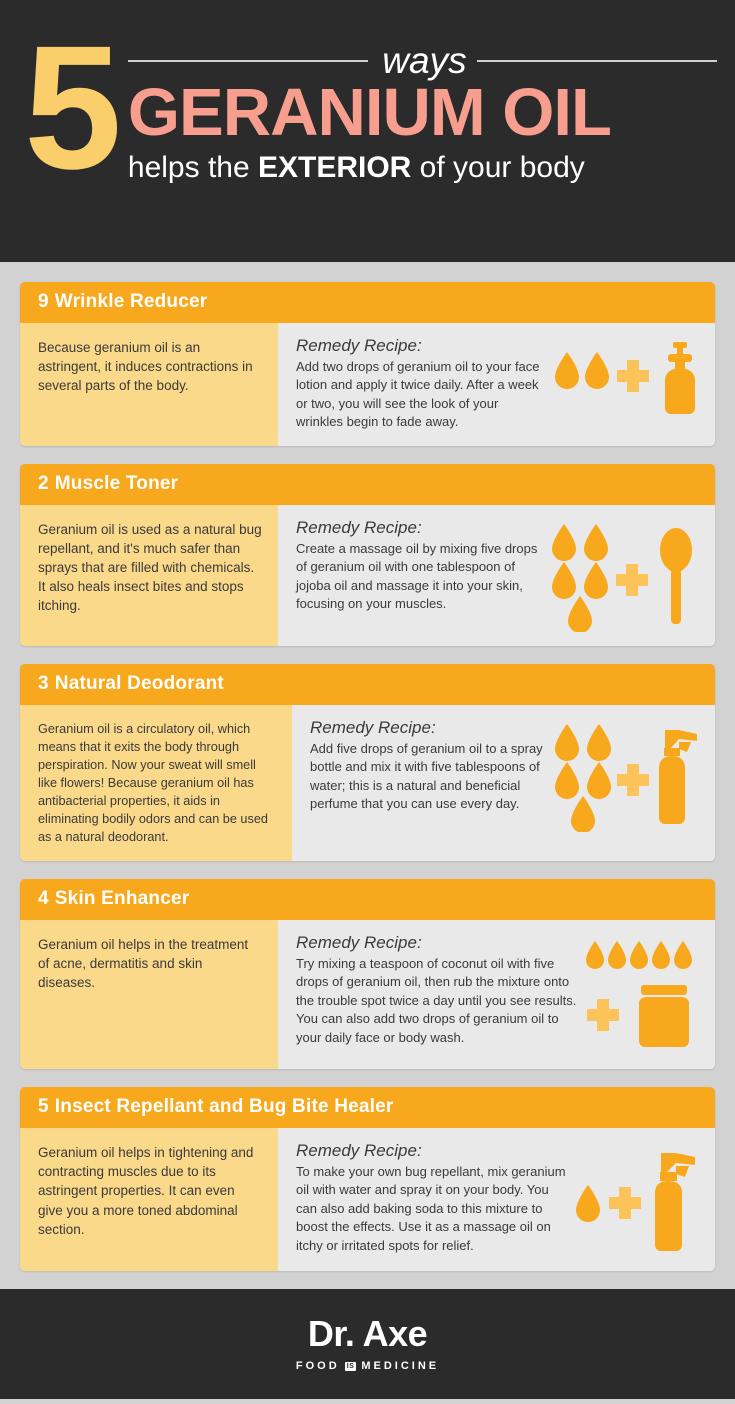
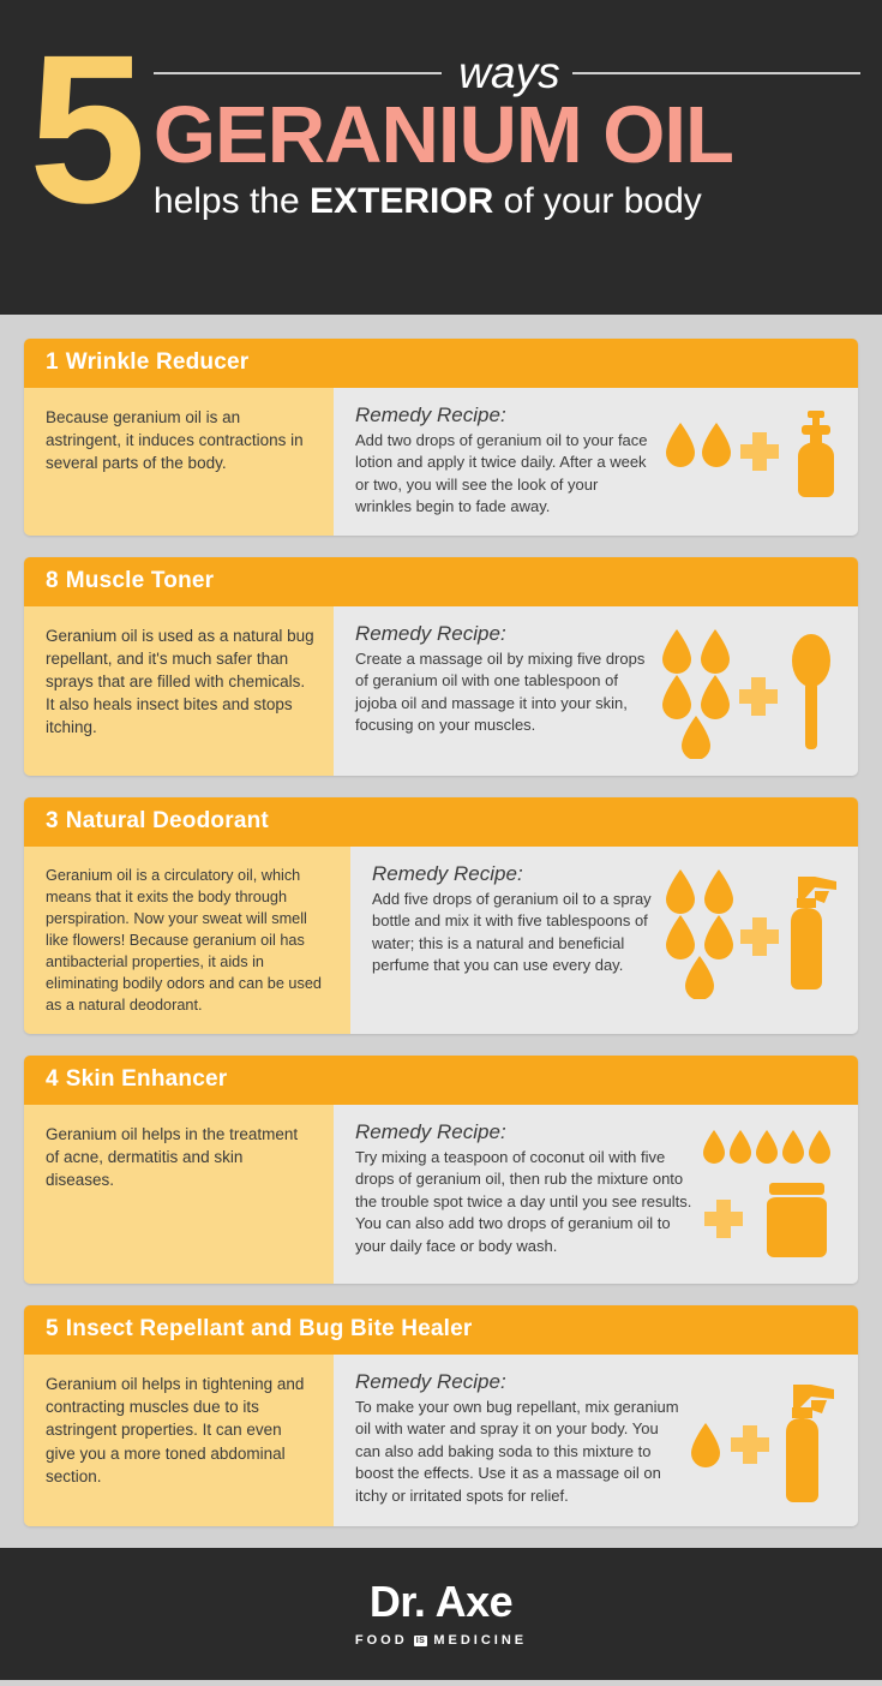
  5
  ways
  GERANIUM OIL
  helps the EXTERIOR of your body
- 9 Wrinkle Reducer
+ 1 Wrinkle Reducer
  Because geranium oil is an astringent, it induces contractions in several parts of the body.
  Remedy Recipe:
  Add two drops of geranium oil to your face lotion and apply it twice daily. After a week or two, you will see the look of your wrinkles begin to fade away.
- 2 Muscle Toner
+ 8 Muscle Toner
  Geranium oil is used as a natural bug repellant, and it's much safer than sprays that are filled with chemicals. It also heals insect bites and stops itching.
  Remedy Recipe:
  Create a massage oil by mixing five drops of geranium oil with one tablespoon of jojoba oil and massage it into your skin, focusing on your muscles.
  3 Natural Deodorant
  Geranium oil is a circulatory oil, which means that it exits the body through perspiration. Now your sweat will smell like flowers! Because geranium oil has antibacterial properties, it aids in eliminating bodily odors and can be used as a natural deodorant.
  Remedy Recipe:
  Add five drops of geranium oil to a spray bottle and mix it with five tablespoons of water; this is a natural and beneficial perfume that you can use every day.
  4 Skin Enhancer
  Geranium oil helps in the treatment of acne, dermatitis and skin diseases.
  Remedy Recipe:
  Try mixing a teaspoon of coconut oil with five drops of geranium oil, then rub the mixture onto the trouble spot twice a day until you see results. You can also add two drops of geranium oil to your daily face or body wash.
  5 Insect Repellant and Bug Bite Healer
  Geranium oil helps in tightening and contracting muscles due to its astringent properties. It can even give you a more toned abdominal section.
  Remedy Recipe:
  To make your own bug repellant, mix geranium oil with water and spray it on your body. You can also add baking soda to this mixture to boost the effects. Use it as a massage oil on itchy or irritated spots for relief.
  Dr. Axe
  FOOD
  MEDICINE
